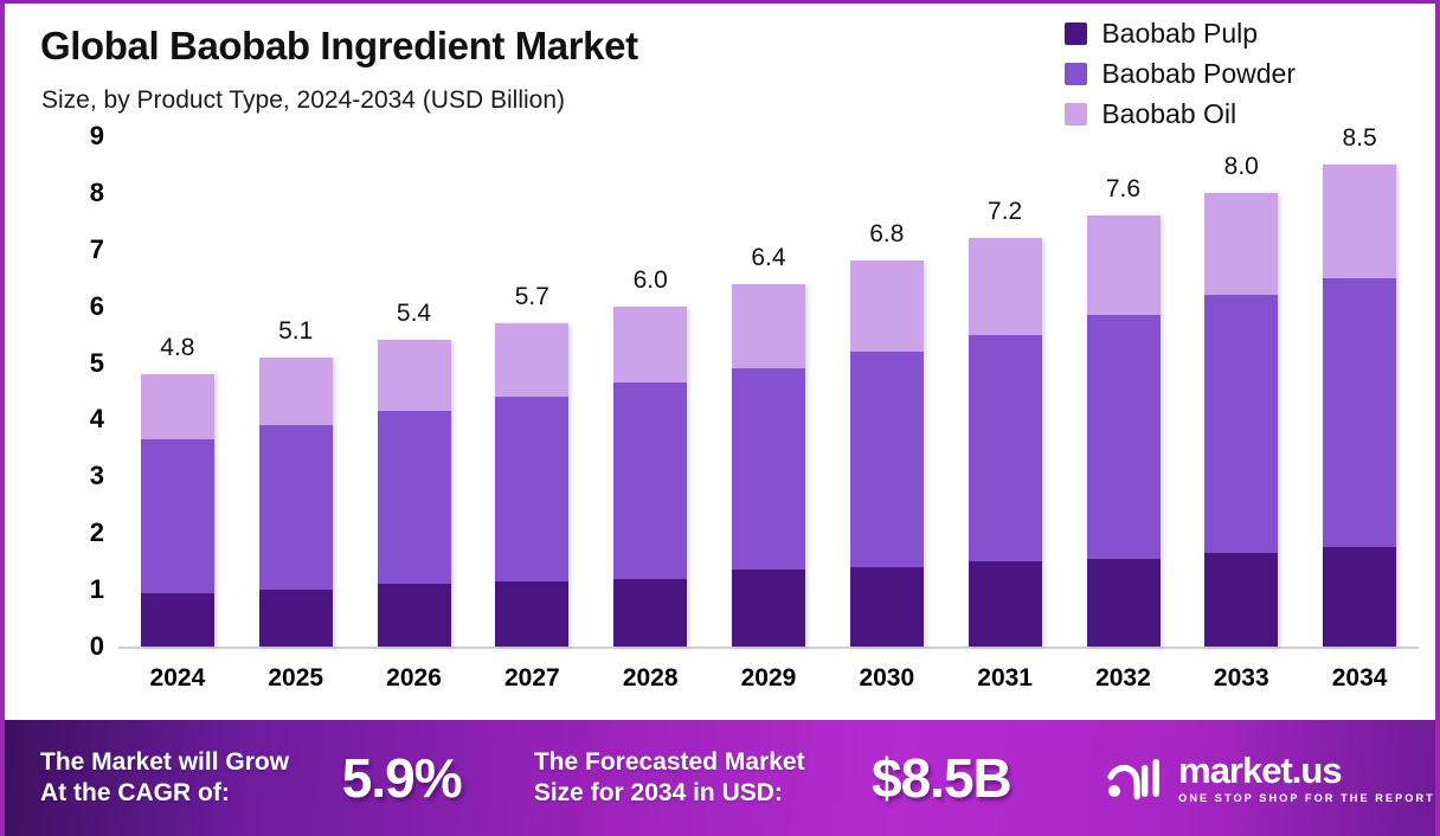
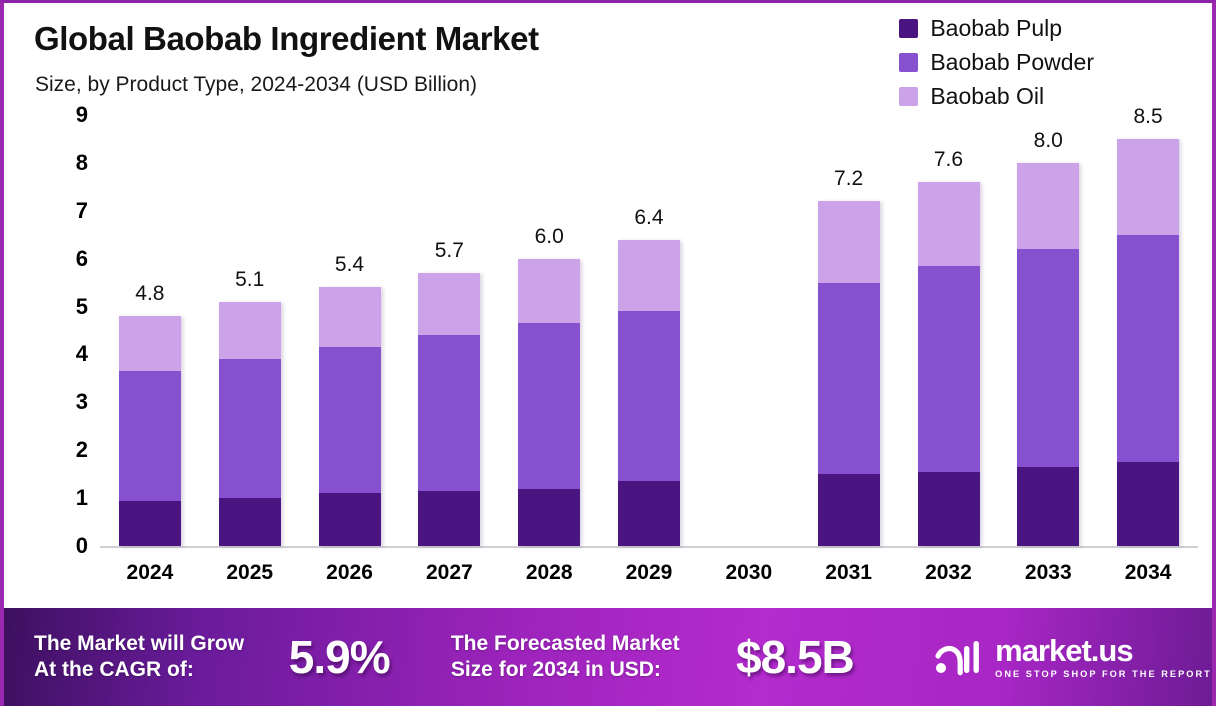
  Global Baobab Ingredient Market
  Size, by Product Type, 2024-2034 (USD Billion)
  Baobab Pulp
  Baobab Powder
  Baobab Oil
  0
  1
  2
  3
  4
  5
  6
  7
  8
  9
  4.8
  5.1
  5.4
  5.7
  6.0
  6.4
- 6.8
  7.2
  7.6
  8.0
  8.5
  2024
  2025
  2026
  2027
  2028
  2029
  2030
  2031
  2032
  2033
  2034
  The Market will Grow
  At the CAGR of:
  5.9%
  The Forecasted Market
  Size for 2034 in USD:
  $8.5B
  market.us
  ONE STOP SHOP FOR THE REPORT
